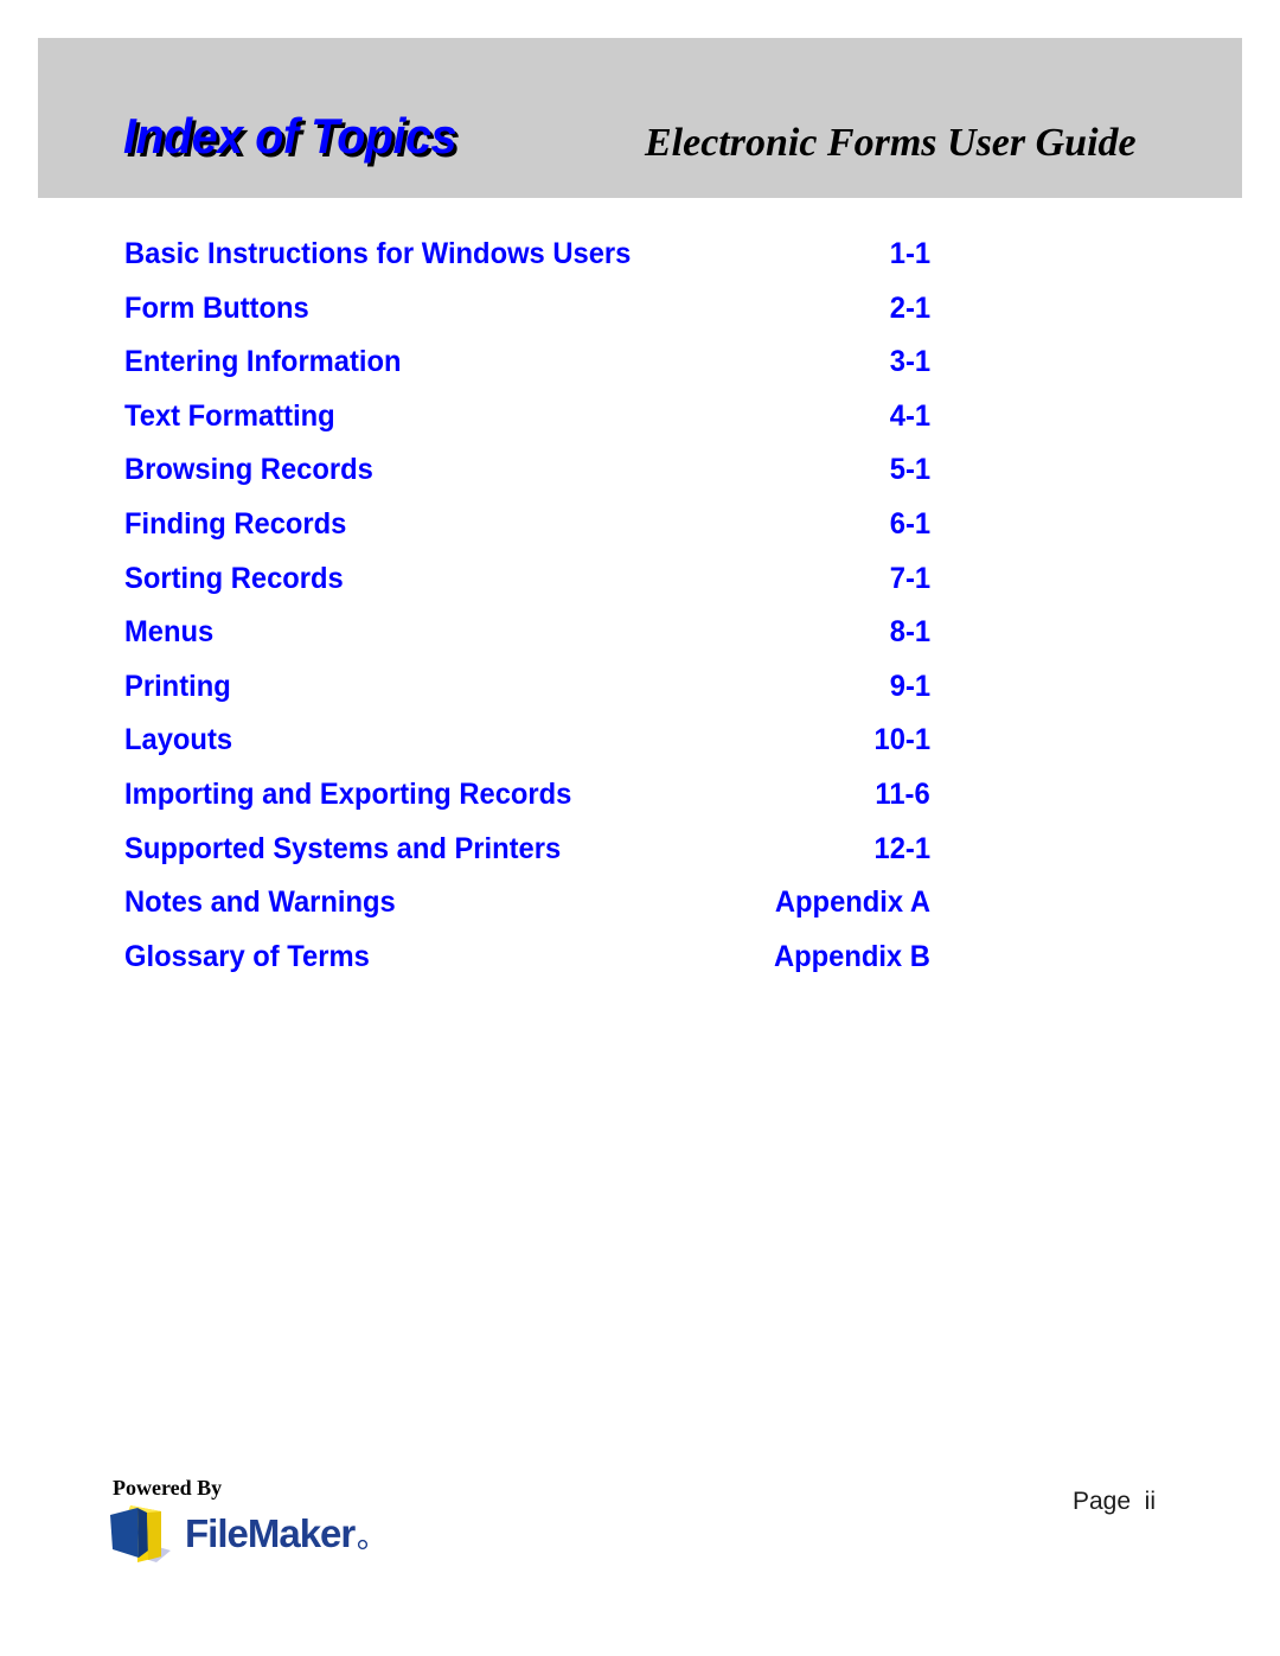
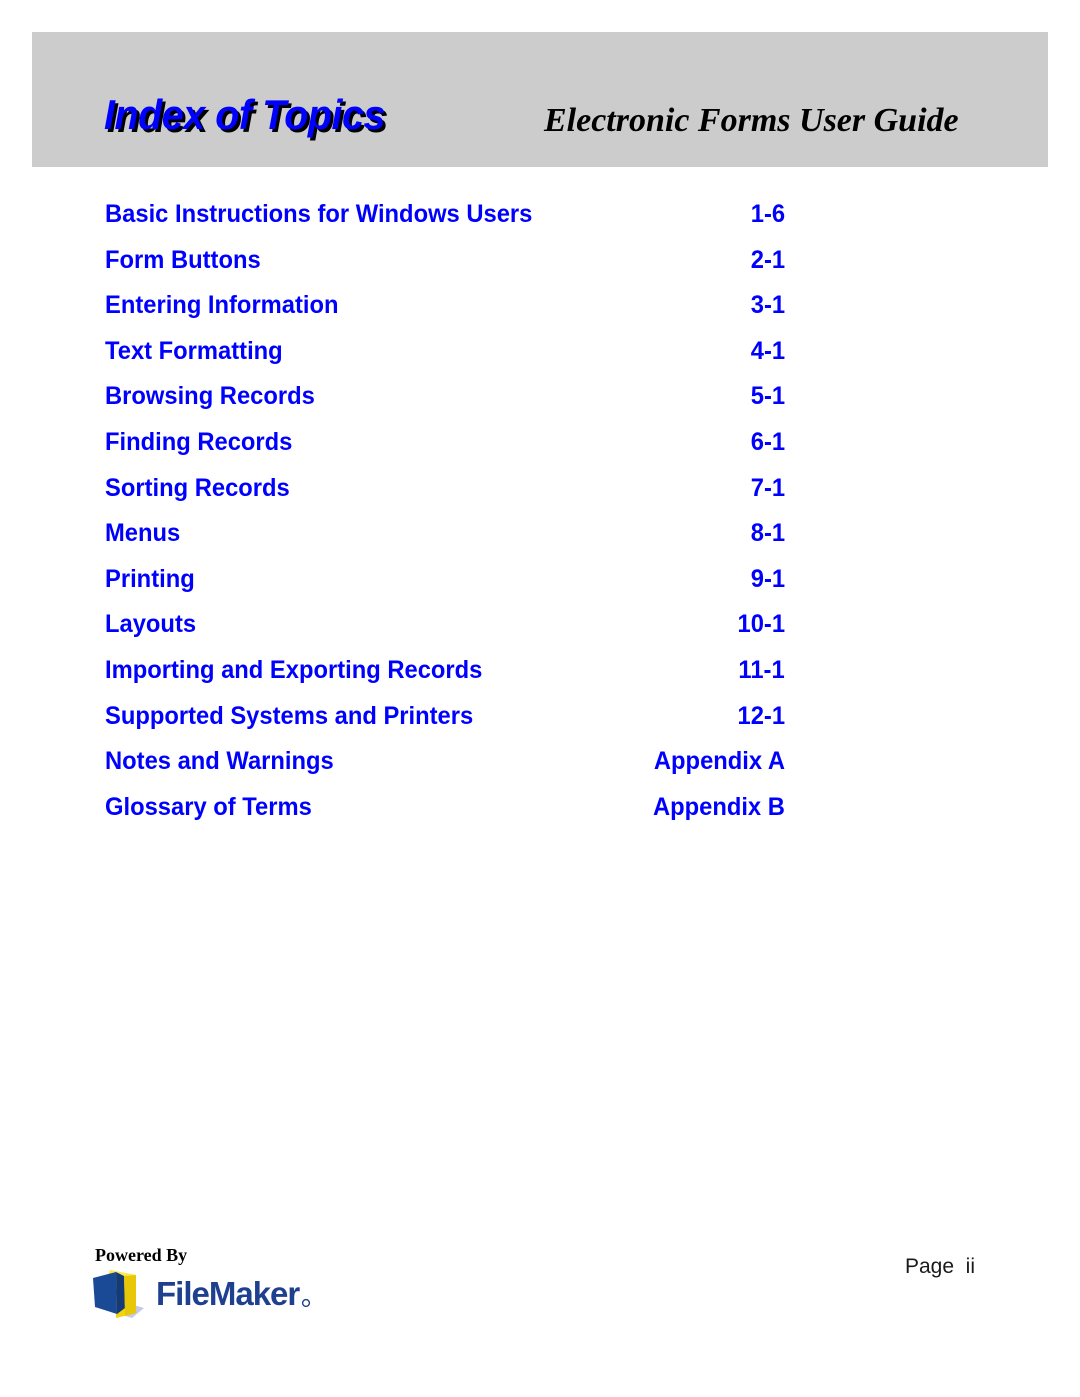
  Index of Topics
  Electronic Forms User Guide
  Basic Instructions for Windows Users
- 1-1
+ 1-6
  Form Buttons
  2-1
  Entering Information
  3-1
  Text Formatting
  4-1
  Browsing Records
  5-1
  Finding Records
  6-1
  Sorting Records
  7-1
  Menus
  8-1
  Printing
  9-1
  Layouts
  10-1
  Importing and Exporting Records
- 11-6
+ 11-1
  Supported Systems and Printers
  12-1
  Notes and Warnings
  Appendix A
  Glossary of Terms
  Appendix B
  Powered By
  FileMaker
  Page ii
